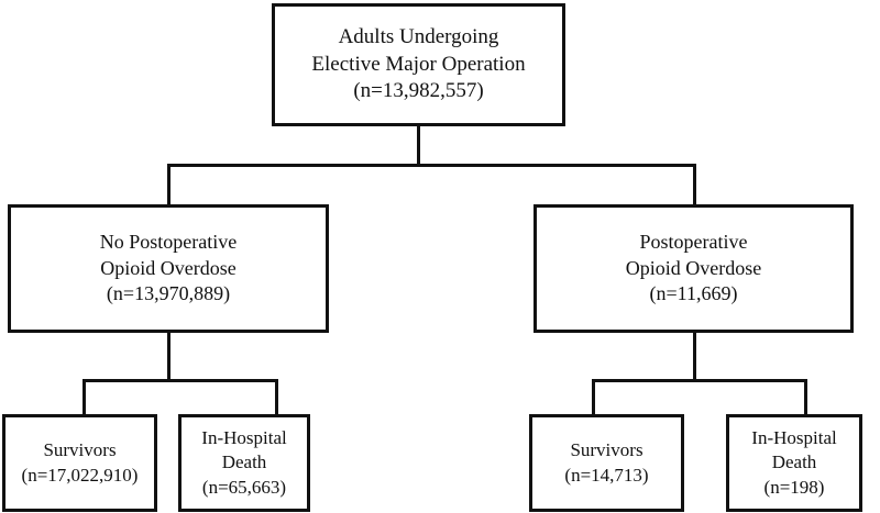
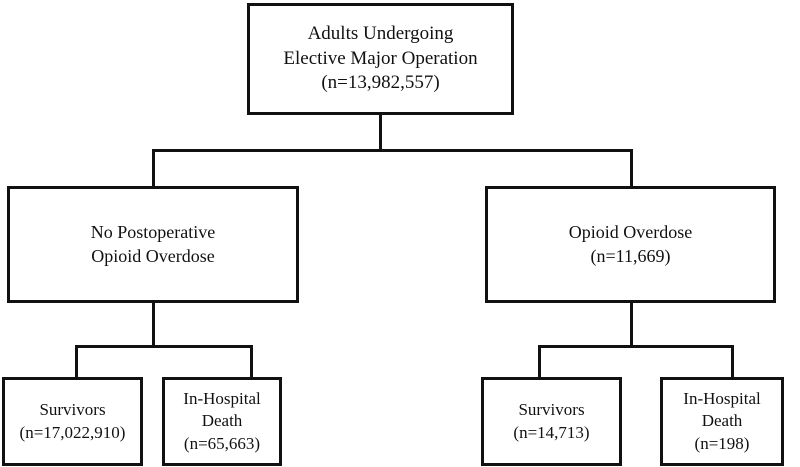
  Adults Undergoing
  Elective Major Operation
  (n=13,982,557)
  No Postoperative
  Opioid Overdose
- (n=13,970,889)
- Postoperative
  Opioid Overdose
  (n=11,669)
  Survivors
  (n=17,022,910)
  In-Hospital
  Death
  (n=65,663)
  Survivors
  (n=14,713)
  In-Hospital
  Death
  (n=198)
